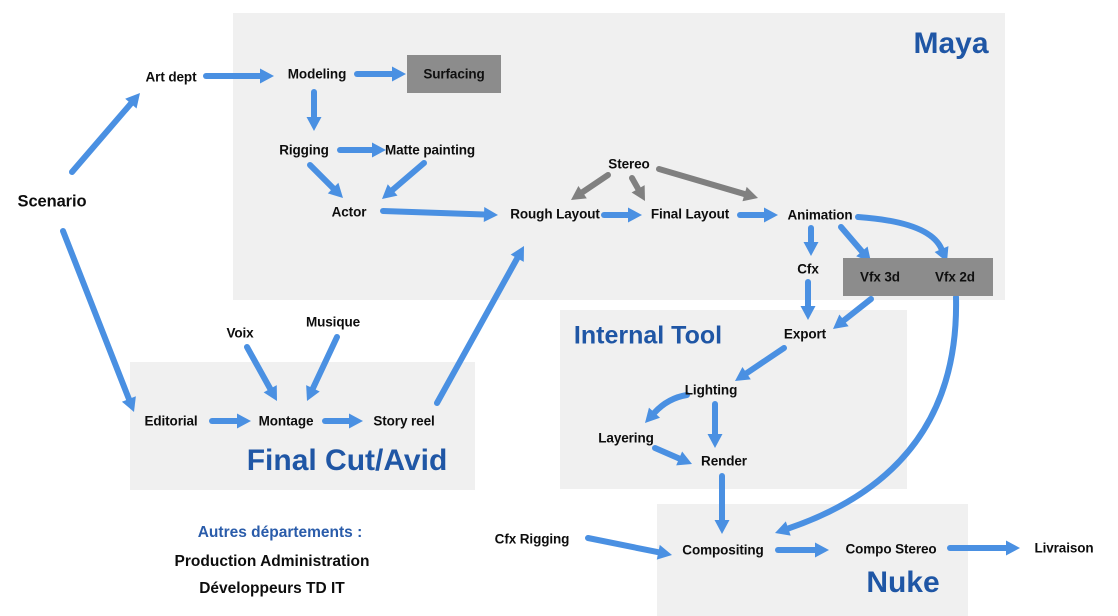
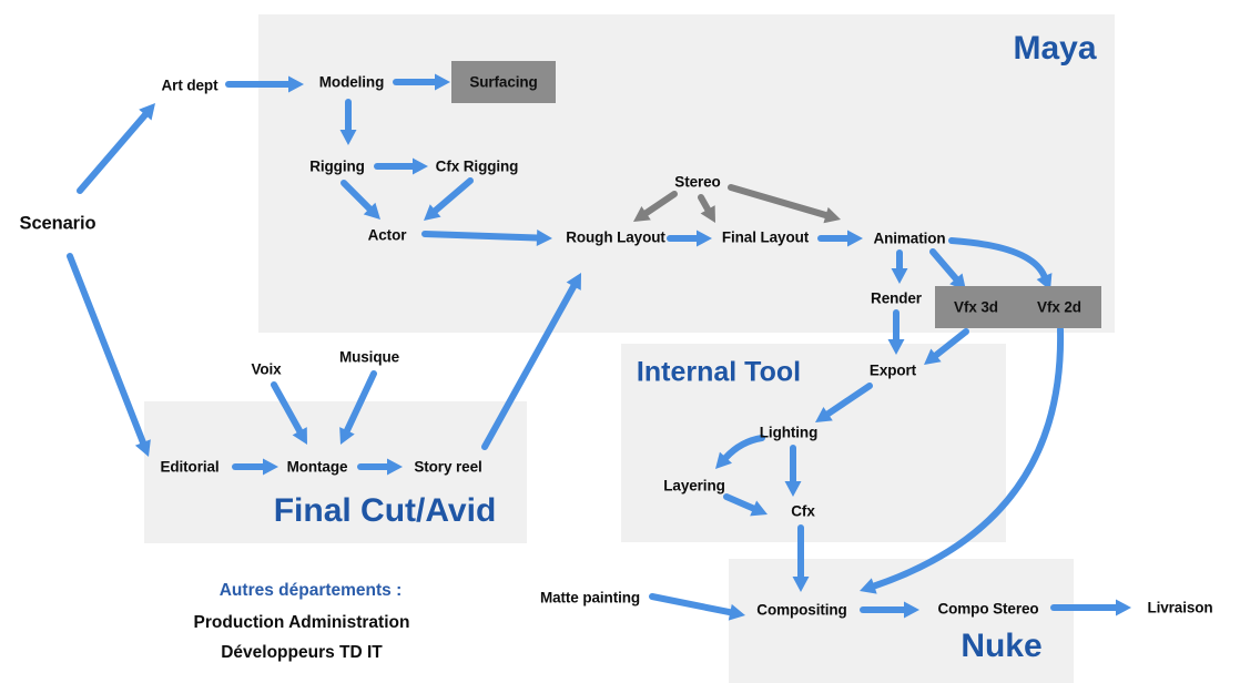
  Maya
  Final Cut/Avid
  Internal Tool
  Nuke
  Surfacing
  Vfx 3d
  Vfx 2d
  Scenario
  Art dept
  Modeling
  Rigging
- Matte painting
+ Cfx Rigging
  Actor
  Rough Layout
  Stereo
  Final Layout
  Animation
- Cfx
+ Render
  Export
  Lighting
  Layering
- Render
+ Cfx
  Voix
  Musique
  Editorial
  Montage
  Story reel
- Cfx Rigging
+ Matte painting
  Compositing
  Compo Stereo
  Livraison
  Autres départements :
  Production Administration
  Développeurs TD IT
